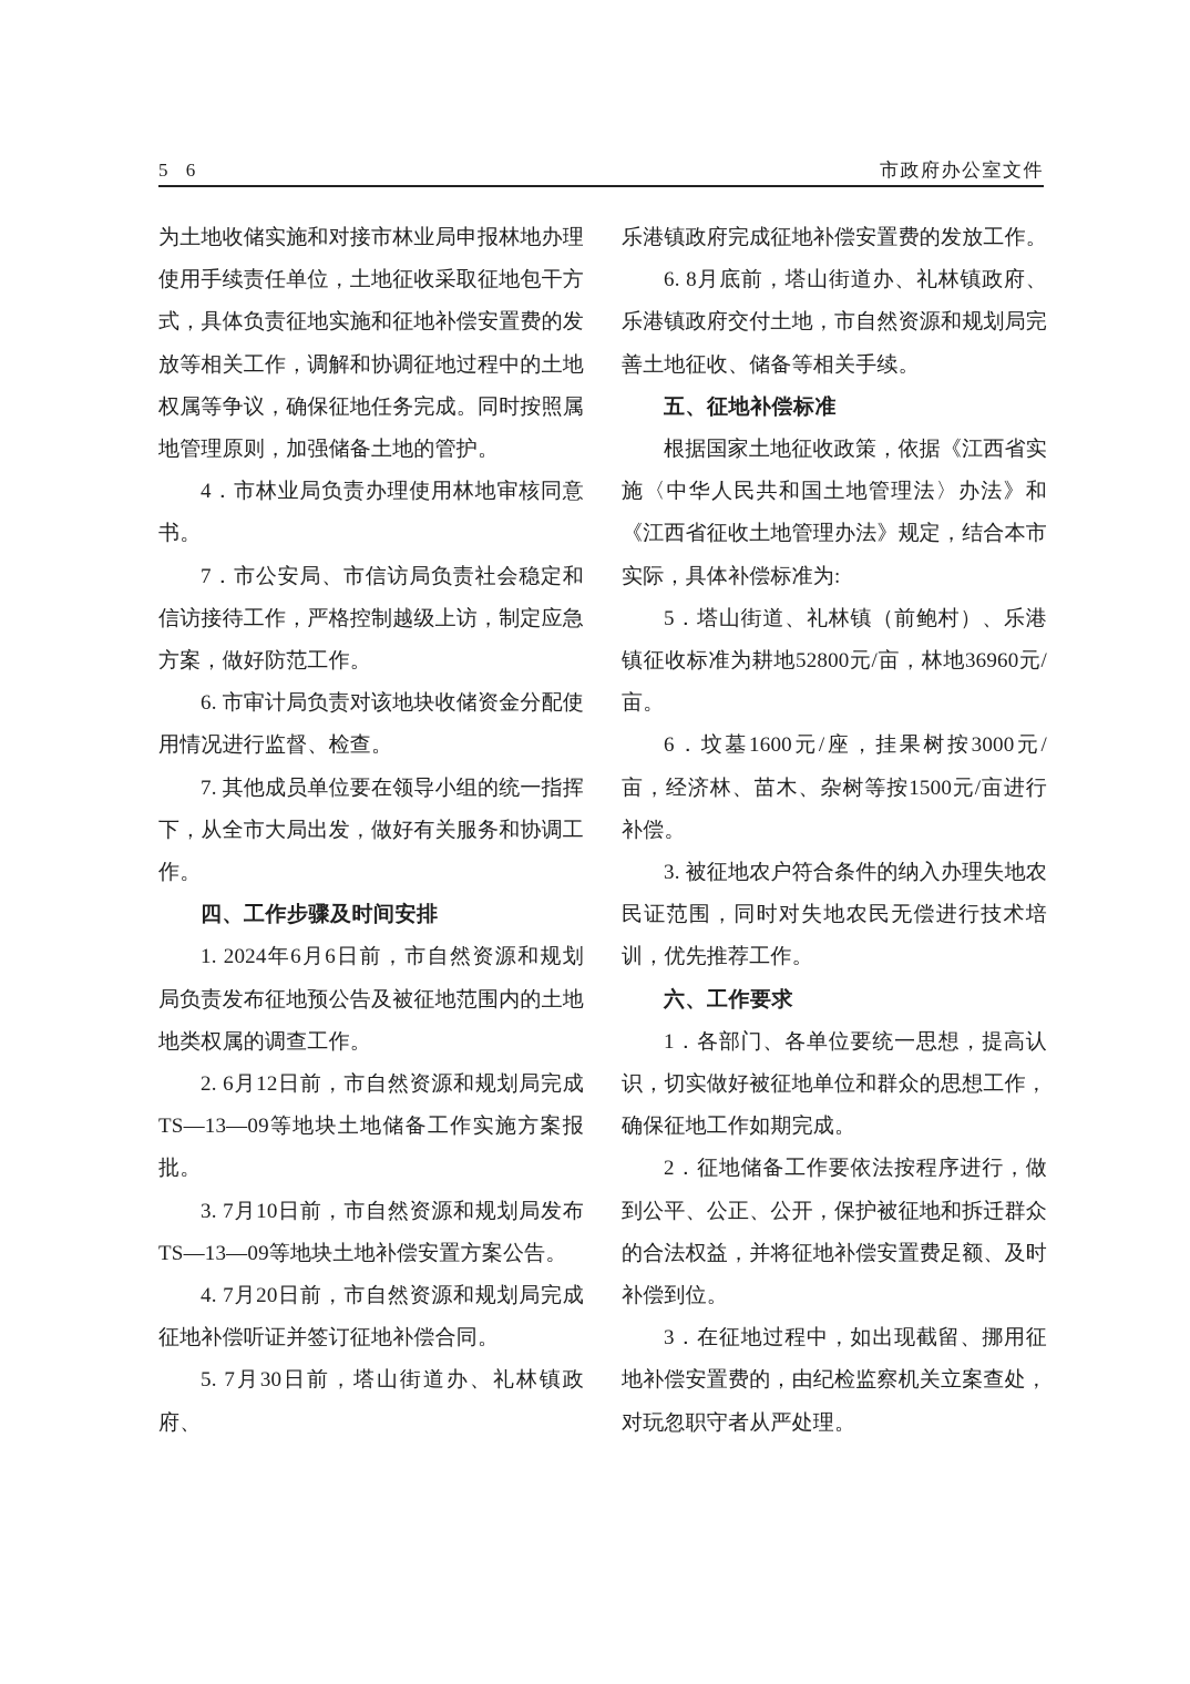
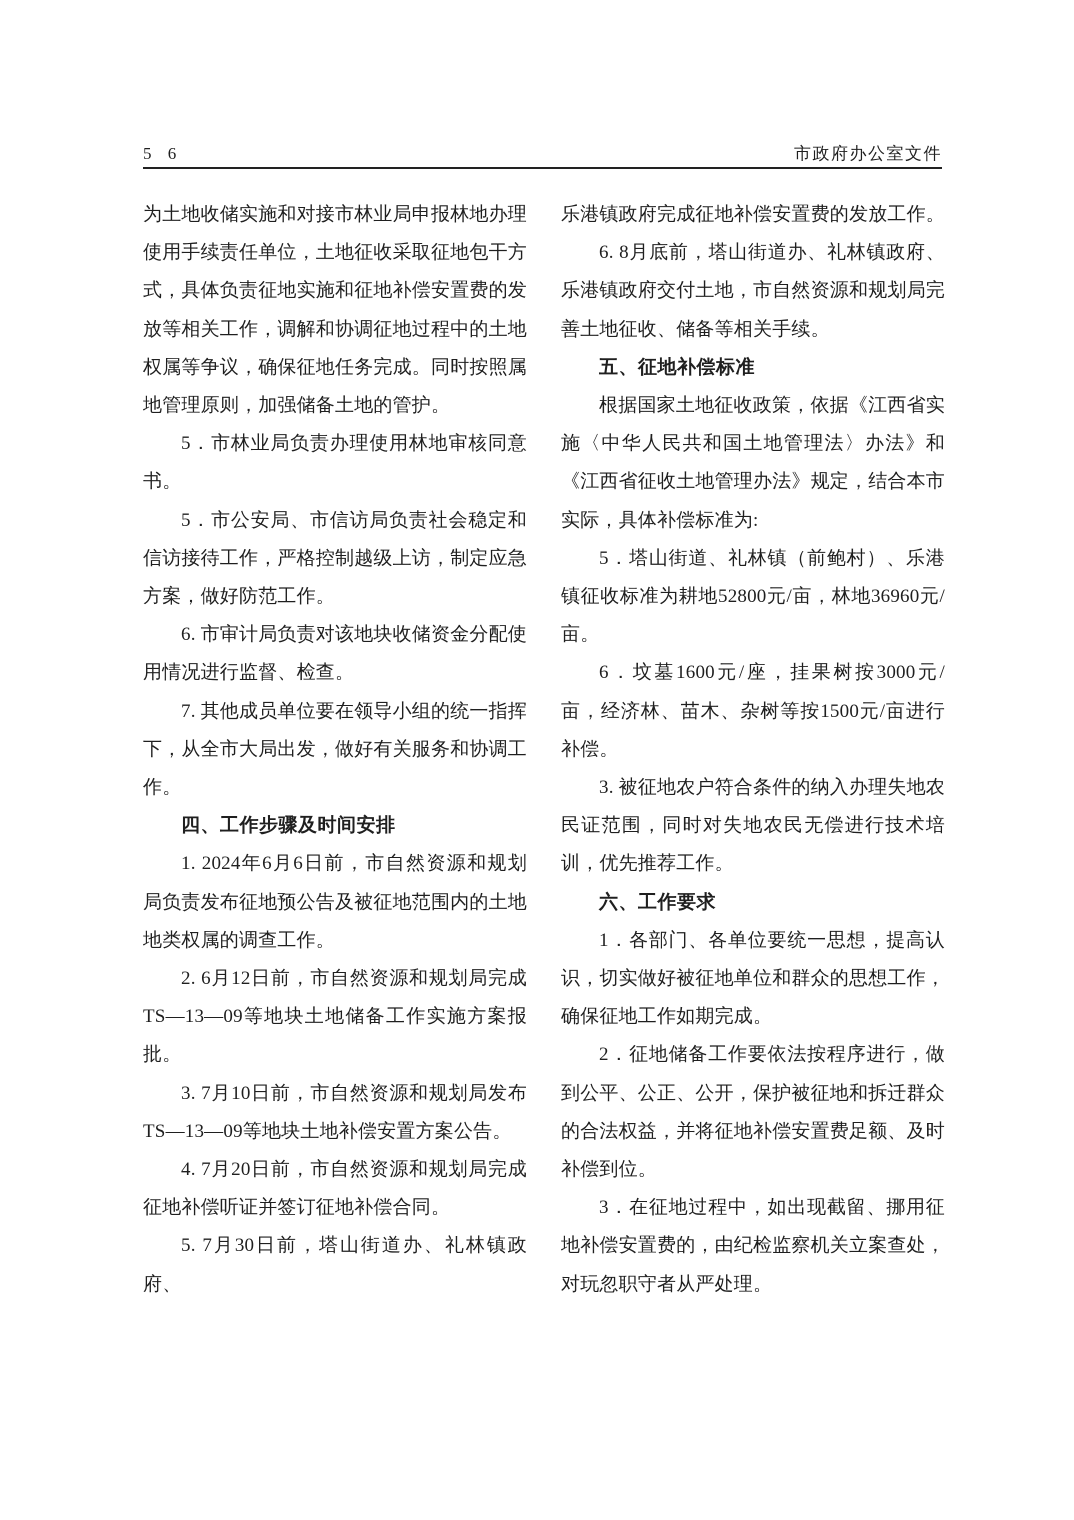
  5 6
  市政府办公室文件
  为土地收储实施和对接市林业局申报林地办理使用手续责任单位，土地征收采取征地包干方式，具体负责征地实施和征地补偿安置费的发放等相关工作，调解和协调征地过程中的土地权属等争议，确保征地任务完成。同时按照属地管理原则，加强储备土地的管护。
- 4．市林业局负责办理使用林地审核同意书。
+ 5．市林业局负责办理使用林地审核同意书。
- 7．市公安局、市信访局负责社会稳定和信访接待工作，严格控制越级上访，制定应急方案，做好防范工作。
+ 5．市公安局、市信访局负责社会稳定和信访接待工作，严格控制越级上访，制定应急方案，做好防范工作。
  6. 市审计局负责对该地块收储资金分配使用情况进行监督、检查。
  7. 其他成员单位要在领导小组的统一指挥下，从全市大局出发，做好有关服务和协调工作。
  四、工作步骤及时间安排
  1. 2024年6月6日前，市自然资源和规划局负责发布征地预公告及被征地范围内的土地地类权属的调查工作。
  2. 6月12日前，市自然资源和规划局完成TS—13—09等地块土地储备工作实施方案报批。
  3. 7月10日前，市自然资源和规划局发布TS—13—09等地块土地补偿安置方案公告。
  4. 7月20日前，市自然资源和规划局完成征地补偿听证并签订征地补偿合同。
  5. 7月30日前，塔山街道办、礼林镇政府、
  乐港镇政府完成征地补偿安置费的发放工作。
  6. 8月底前，塔山街道办、礼林镇政府、乐港镇政府交付土地，市自然资源和规划局完善土地征收、储备等相关手续。
  五、征地补偿标准
  根据国家土地征收政策，依据《江西省实施〈中华人民共和国土地管理法〉办法》和《江西省征收土地管理办法》规定，结合本市实际，具体补偿标准为:
  5．塔山街道、礼林镇（前鲍村）、乐港镇征收标准为耕地52800元/亩，林地36960元/亩。
  6．坟墓1600元/座，挂果树按3000元/亩，经济林、苗木、杂树等按1500元/亩进行补偿。
  3. 被征地农户符合条件的纳入办理失地农民证范围，同时对失地农民无偿进行技术培训，优先推荐工作。
  六、工作要求
  1．各部门、各单位要统一思想，提高认识，切实做好被征地单位和群众的思想工作，确保征地工作如期完成。
  2．征地储备工作要依法按程序进行，做到公平、公正、公开，保护被征地和拆迁群众的合法权益，并将征地补偿安置费足额、及时补偿到位。
  3．在征地过程中，如出现截留、挪用征地补偿安置费的，由纪检监察机关立案查处，对玩忽职守者从严处理。
